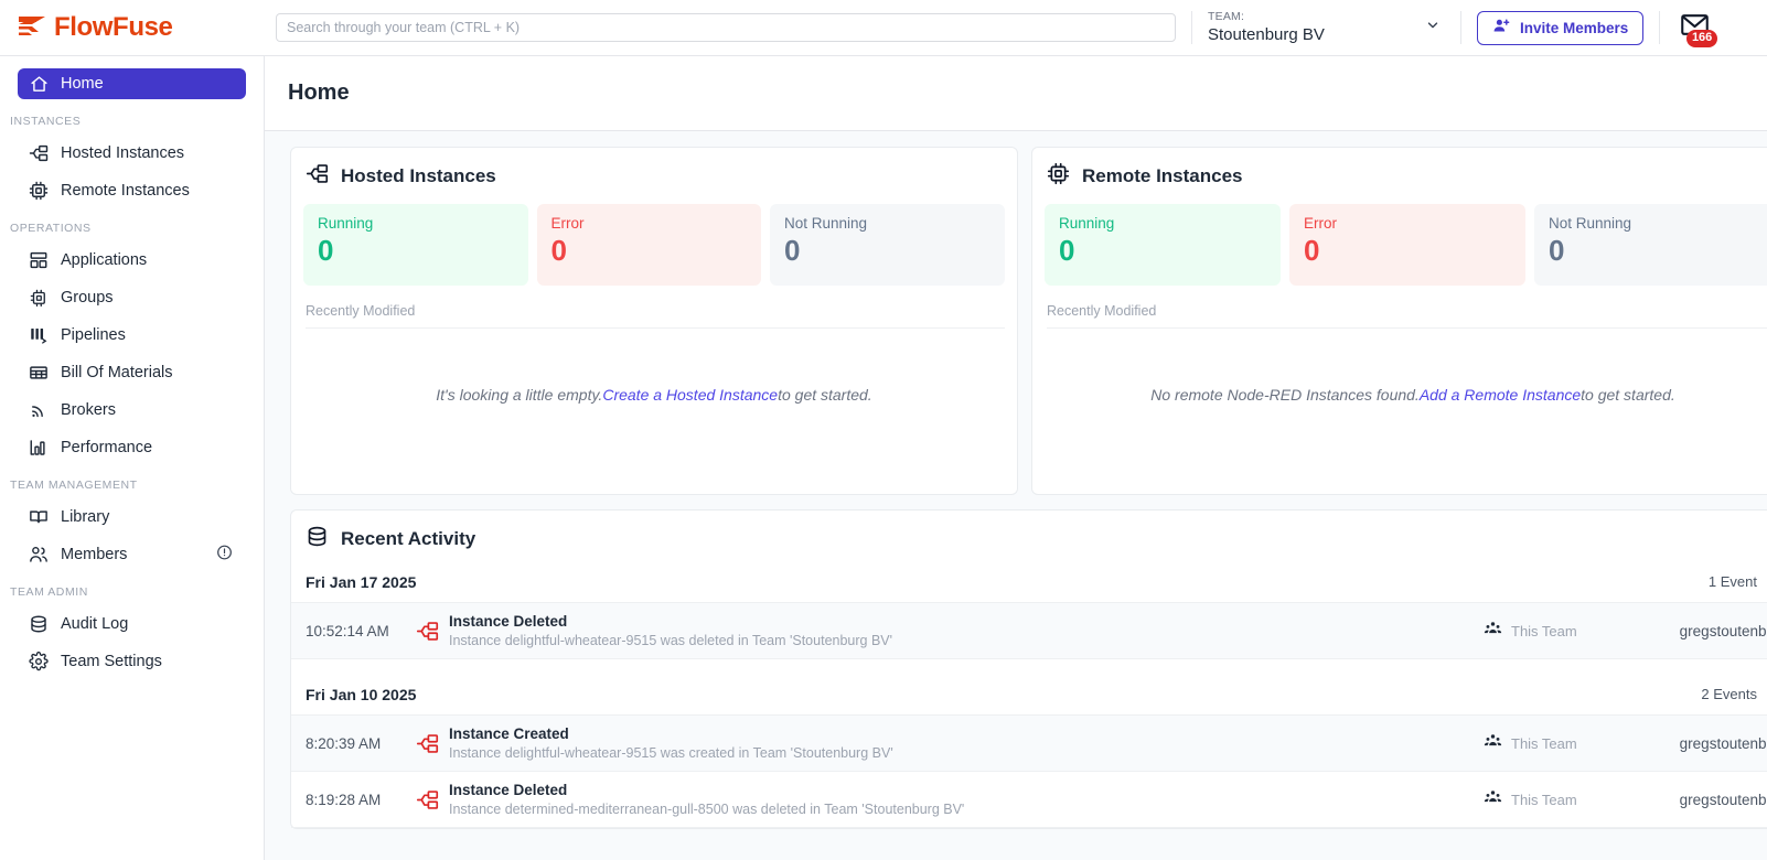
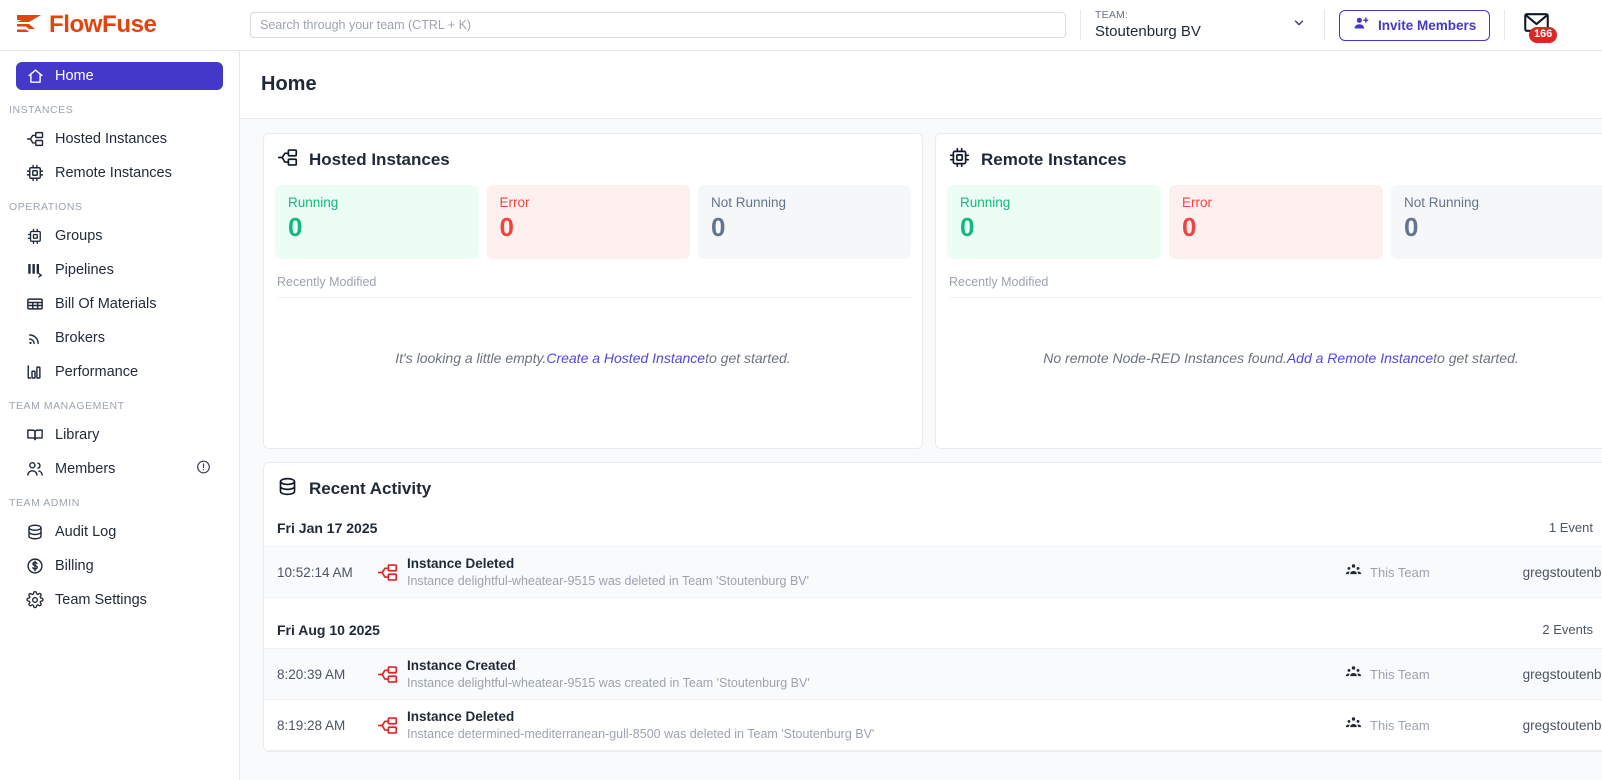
  FlowFuse
  Search through your team (CTRL + K)
  TEAM:
  Stoutenburg BV
  Invite Members
  166
  Home
  INSTANCES
  Hosted Instances
  Remote Instances
  OPERATIONS
- Applications
  Groups
  Pipelines
  Bill Of Materials
  Brokers
  Performance
  TEAM MANAGEMENT
  Library
  Members
  TEAM ADMIN
  Audit Log
+ Billing
  Team Settings
  Home
  Hosted Instances
  Running
  0
  Error
  0
  Not Running
  0
  Recently Modified
  It's looking a little empty.
  Create a Hosted Instance
  to get started.
  Remote Instances
  Running
  0
  Error
  0
  Not Running
  0
  Recently Modified
  No remote Node-RED Instances found.
  Add a Remote Instance
  to get started.
  Recent Activity
  Fri Jan 17 2025
  1 Event
  10:52:14 AM
  Instance Deleted
  Instance delightful-wheatear-9515 was deleted in Team 'Stoutenburg BV'
  This Team
  gregstoutenb
- Fri Jan 10 2025
+ Fri Aug 10 2025
  2 Events
  8:20:39 AM
  Instance Created
  Instance delightful-wheatear-9515 was created in Team 'Stoutenburg BV'
  This Team
  gregstoutenb
  8:19:28 AM
  Instance Deleted
  Instance determined-mediterranean-gull-8500 was deleted in Team 'Stoutenburg BV'
  This Team
  gregstoutenb
